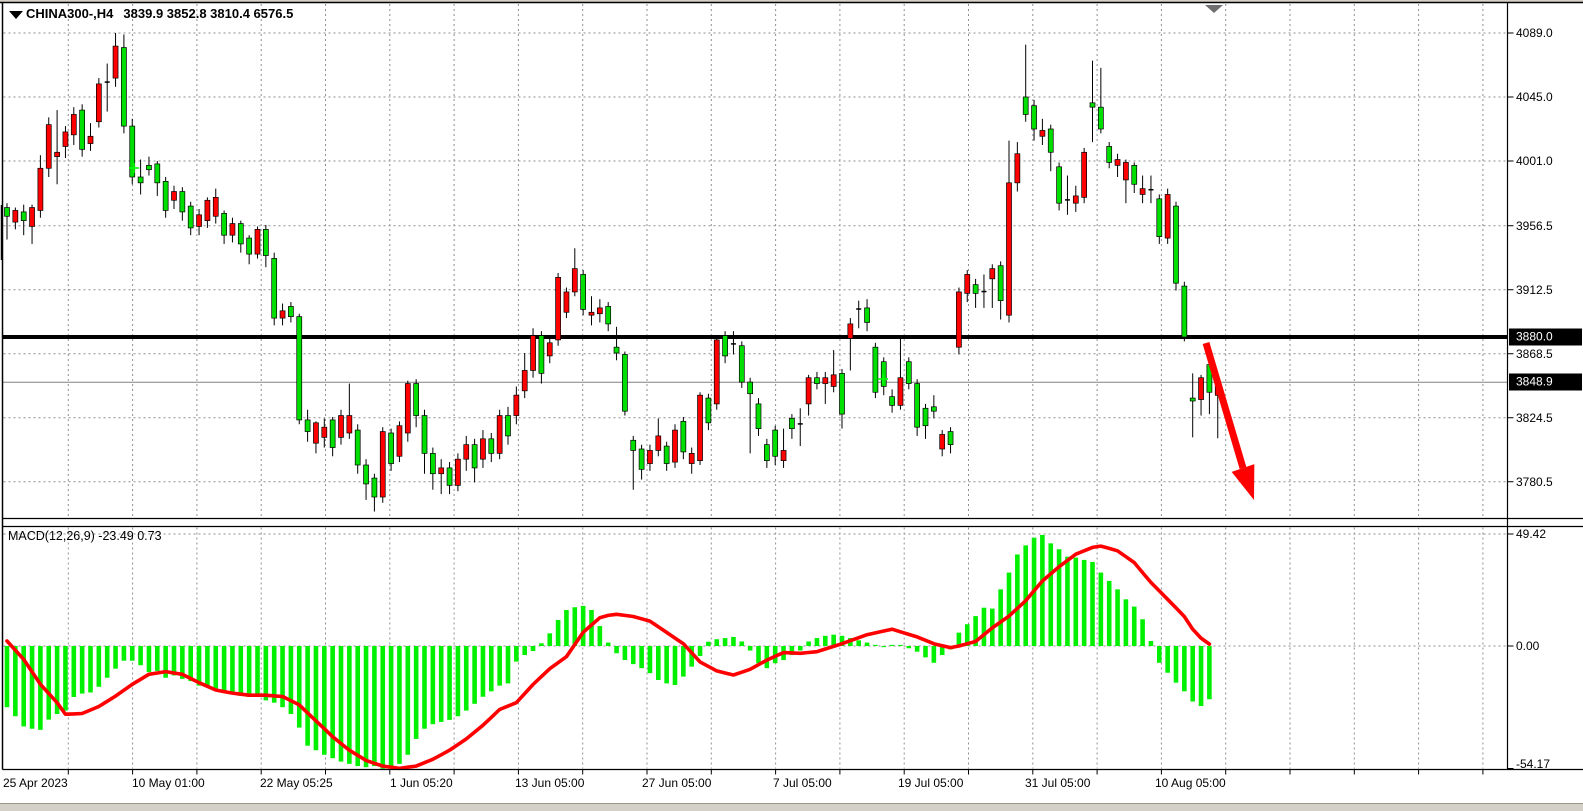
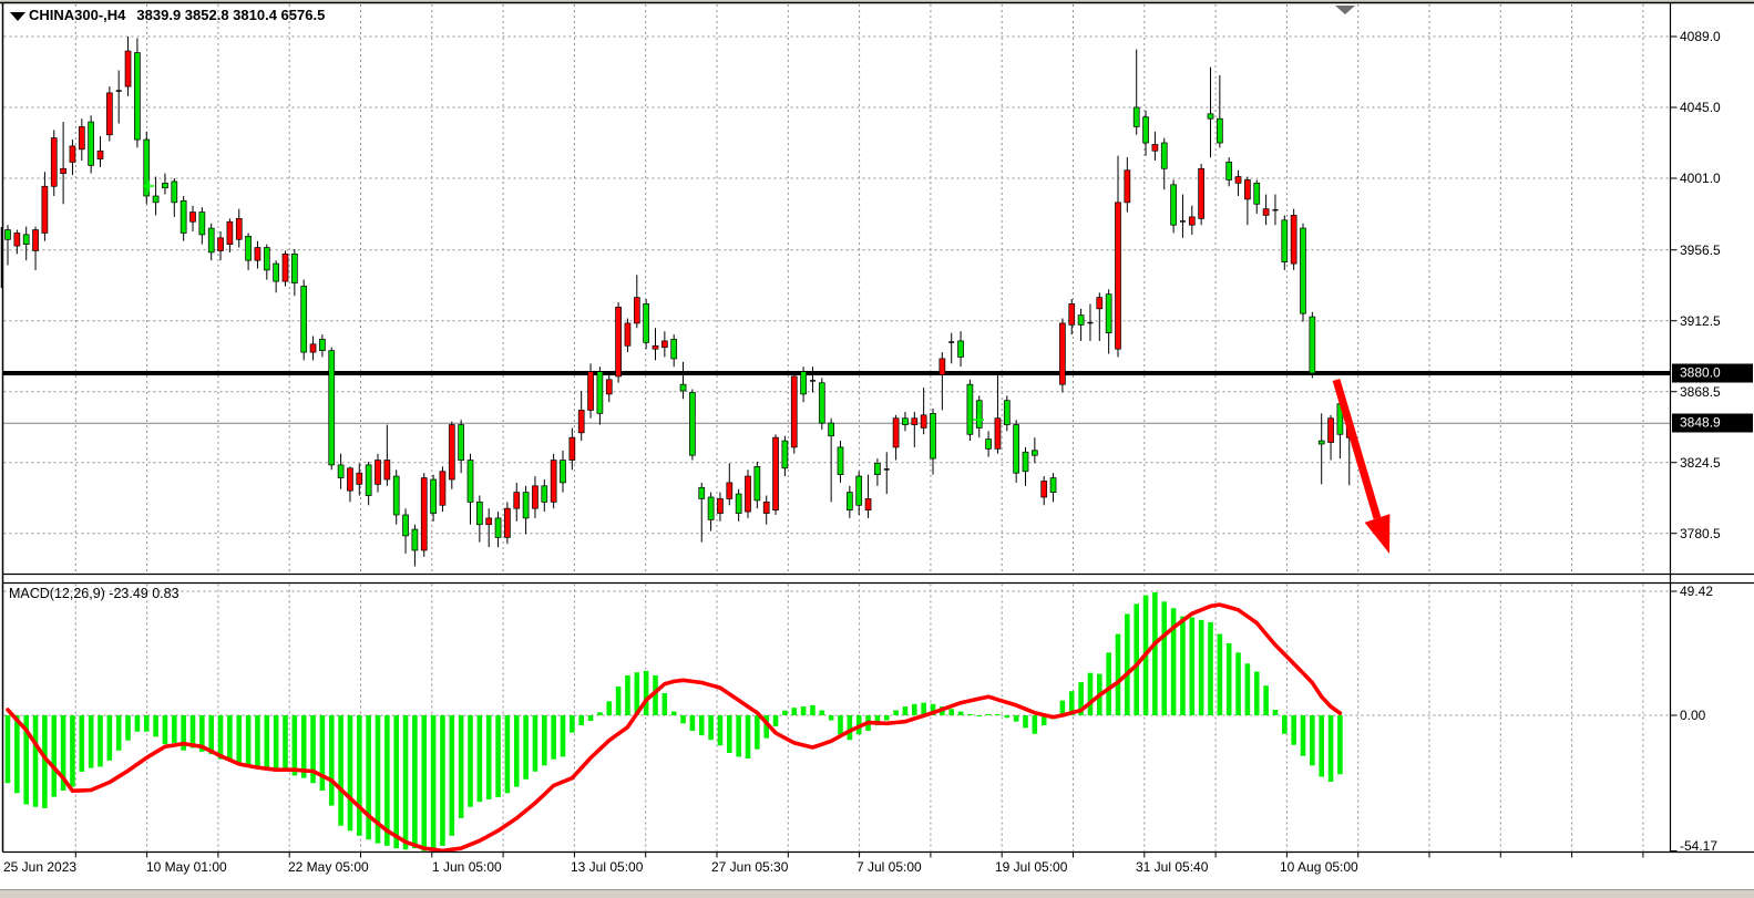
  CHINA300-,H4 3839.9 3852.8 3810.4 6576.5
- MACD(12,26,9) -23.49 0.73
+ MACD(12,26,9) -23.49 0.83
  4089.0
  4045.0
  4001.0
  3956.5
  3912.5
  3868.5
  3824.5
  3780.5
  49.42
  0.00
  -54.17
  3880.0
  3848.9
- 25 Apr 2023
+ 25 Jun 2023
  10 May 01:00
- 22 May 05:25
+ 22 May 05:00
- 1 Jun 05:20
+ 1 Jun 05:00
- 13 Jun 05:00
+ 13 Jul 05:00
- 27 Jun 05:00
+ 27 Jun 05:30
  7 Jul 05:00
  19 Jul 05:00
- 31 Jul 05:00
+ 31 Jul 05:40
  10 Aug 05:00
